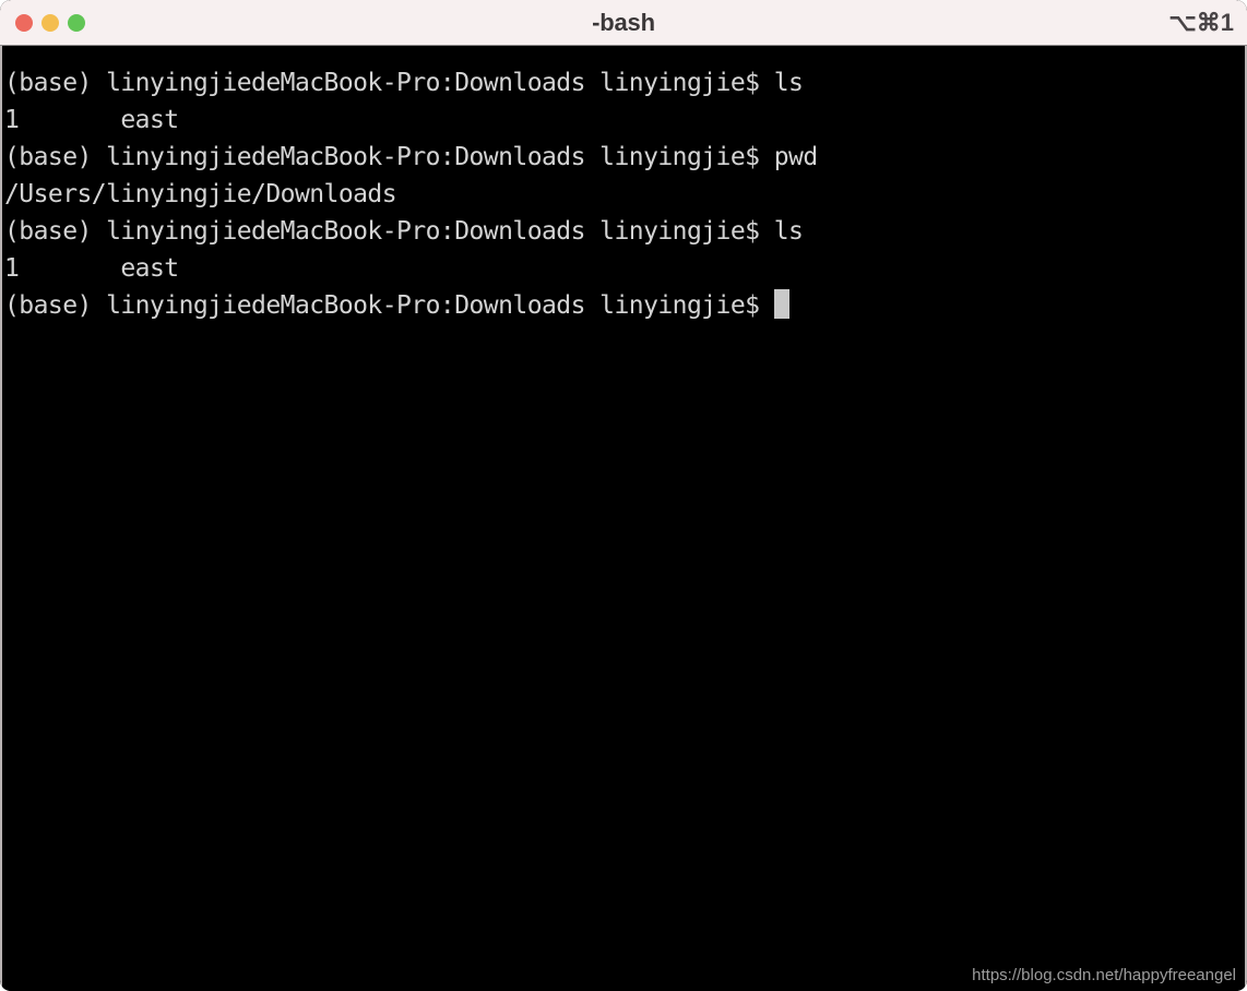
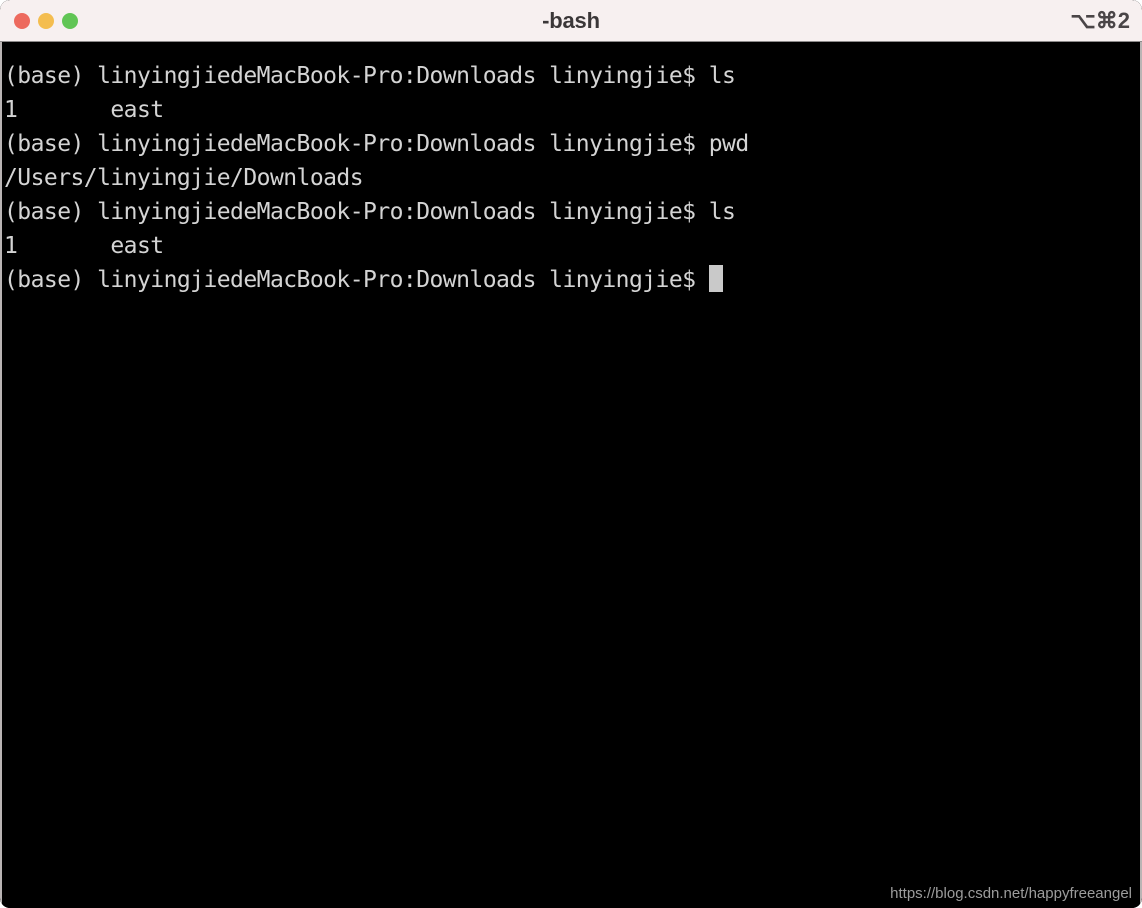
  -bash
- ⌥⌘1
+ ⌥⌘2
  (base) linyingjiedeMacBook-Pro:Downloads linyingjie$ ls
  1 east
  (base) linyingjiedeMacBook-Pro:Downloads linyingjie$ pwd
  /Users/linyingjie/Downloads
  (base) linyingjiedeMacBook-Pro:Downloads linyingjie$ ls
  1 east
  (base) linyingjiedeMacBook-Pro:Downloads linyingjie$
  https://blog.csdn.net/happyfreeangel
